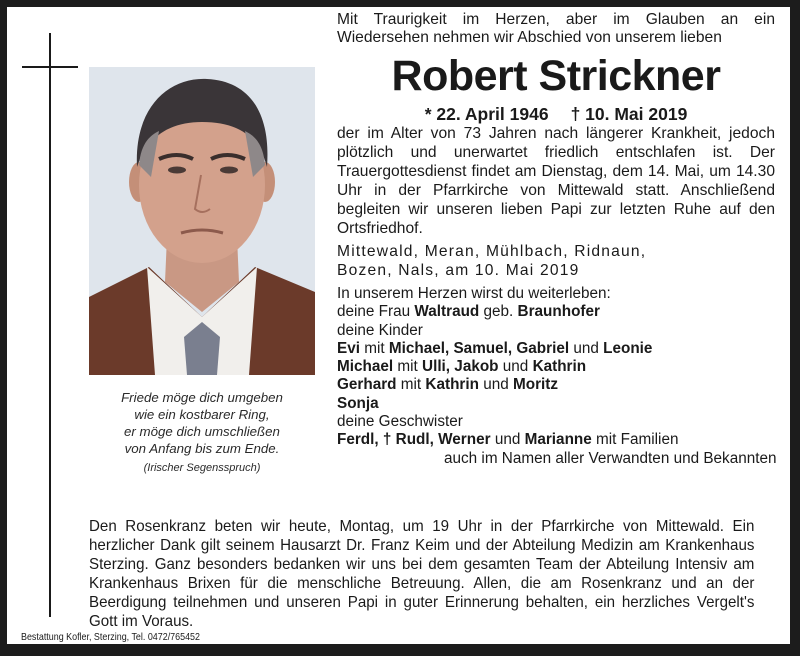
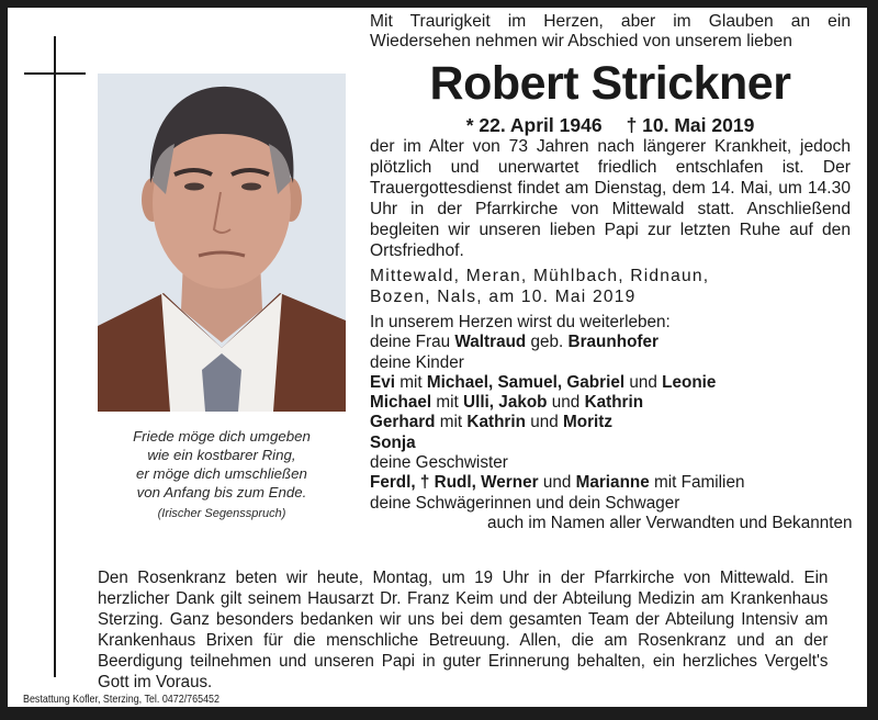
  Friede möge dich umgeben
  wie ein kostbarer Ring,
  er möge dich umschließen
  von Anfang bis zum Ende.
  (Irischer Segensspruch)
  Mit Traurigkeit im Herzen, aber im Glauben an ein Wiedersehen nehmen wir Abschied von unserem lieben
  Robert Strickner
  * 22. April 1946 † 10. Mai 2019
  der im Alter von 73 Jahren nach längerer Krankheit, jedoch plötzlich und unerwartet friedlich entschlafen ist. Der Trauergottesdienst findet am Dienstag, dem 14. Mai, um 14.30 Uhr in der Pfarrkirche von Mitte­wald statt. Anschließend begleiten wir unseren lieben Papi zur letzten Ruhe auf den Ortsfriedhof.
  Mittewald, Meran, Mühlbach, Ridnaun,
  Bozen, Nals, am 10. Mai 2019
  In unserem Herzen wirst du weiterleben:
  deine Frau Waltraud geb. Braunhofer
  deine Kinder
  Evi mit Michael, Samuel, Gabriel und Leonie
  Michael mit Ulli, Jakob und Kathrin
  Gerhard mit Kathrin und Moritz
  Sonja
  deine Geschwister
  Ferdl, † Rudl, Werner und Marianne mit Familien
+ deine Schwägerinnen und dein Schwager
  auch im Namen aller Verwandten und Bekannten
  Den Rosenkranz beten wir heute, Montag, um 19 Uhr in der Pfarrkirche von Mitte­wald. Ein herzlicher Dank gilt seinem Hausarzt Dr. Franz Keim und der Abteilung Medizin am Krankenhaus Sterzing. Ganz besonders bedanken wir uns bei dem ge­samten Team der Abteilung Intensiv am Krankenhaus Brixen für die menschliche Betreuung. Allen, die am Rosenkranz und an der Beerdigung teilnehmen und unse­ren Papi in guter Erinnerung behalten, ein herzliches Vergelt's Gott im Voraus.
  Bestattung Kofler, Sterzing, Tel. 0472/765452
